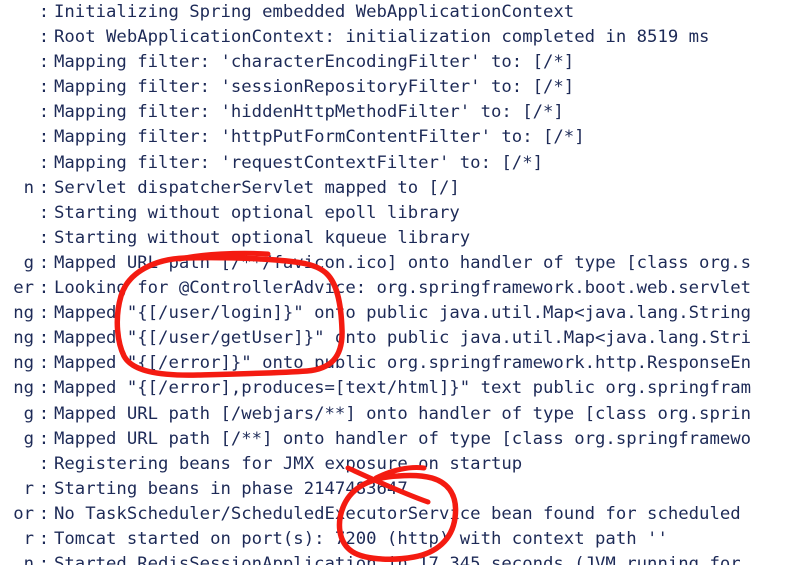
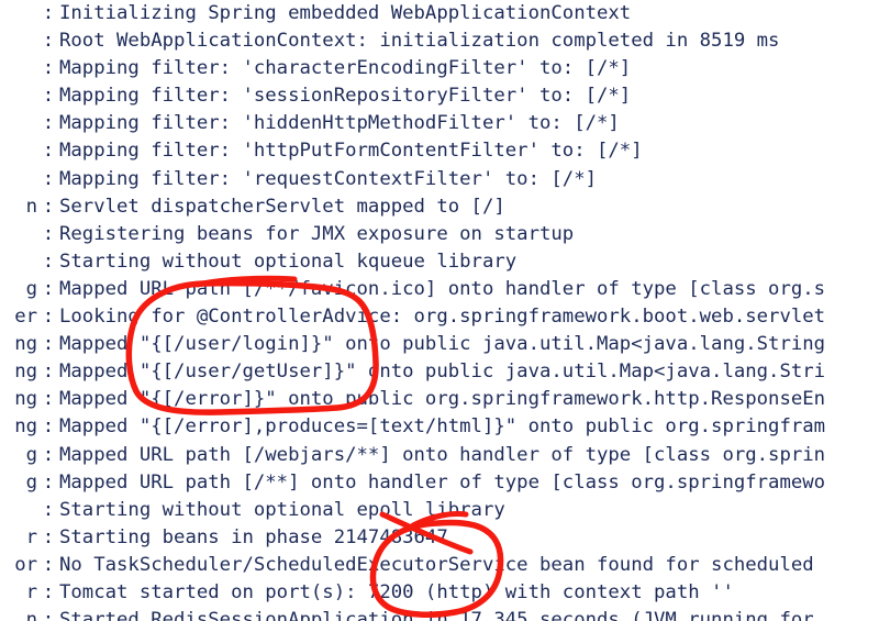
  : Initializing Spring embedded WebApplicationContext
  : Root WebApplicationContext: initialization completed in 8519 ms
  : Mapping filter: 'characterEncodingFilter' to: [/*]
  : Mapping filter: 'sessionRepositoryFilter' to: [/*]
  : Mapping filter: 'hiddenHttpMethodFilter' to: [/*]
  : Mapping filter: 'httpPutFormContentFilter' to: [/*]
  : Mapping filter: 'requestContextFilter' to: [/*]
  n : Servlet dispatcherServlet mapped to [/]
- : Starting without optional epoll library
+ : Registering beans for JMX exposure on startup
  : Starting without optional kqueue library
  g : Mapped UR path [/**/fcon.ico] onto handler of type [class org.s
  er : Lookin for @ControllerAdvice: org.springframework.boot.web.servlet
  ng : Mapped "{[/user/login]}" ono public java.util.Map<java.lang.String
  ng : Mapped "{[/user/getUser]}"nto public java.util.Map<java.lang.Stri
  ng : Mapped{[/error]}" onto pblic org.springframework.http.ResponseEn
- ng : Mapped "{[/error],produces=[text/html]}" text public org.springfram
+ ng : Mapped "{[/error],produces=[text/html]}" onto public org.springfram
  g : Mapped URL path [/webjars/**] onto handler of type [class org.sprin
  g : Mapped URL path [/**] onto handler of type [class org.springframewo
- : Registering beans for JMX exposure on startup
+ : Starting without optional epoll library
  r : Starting beans in phase 21474367
  or : No TaskScheduler/ScheduledEecutorServce bean found for scheduled
  r : Tomcat started on port(s):200 (http with context path ''
  n : Started RedisSessionApplication in 17.345 seconds (JVM running for
